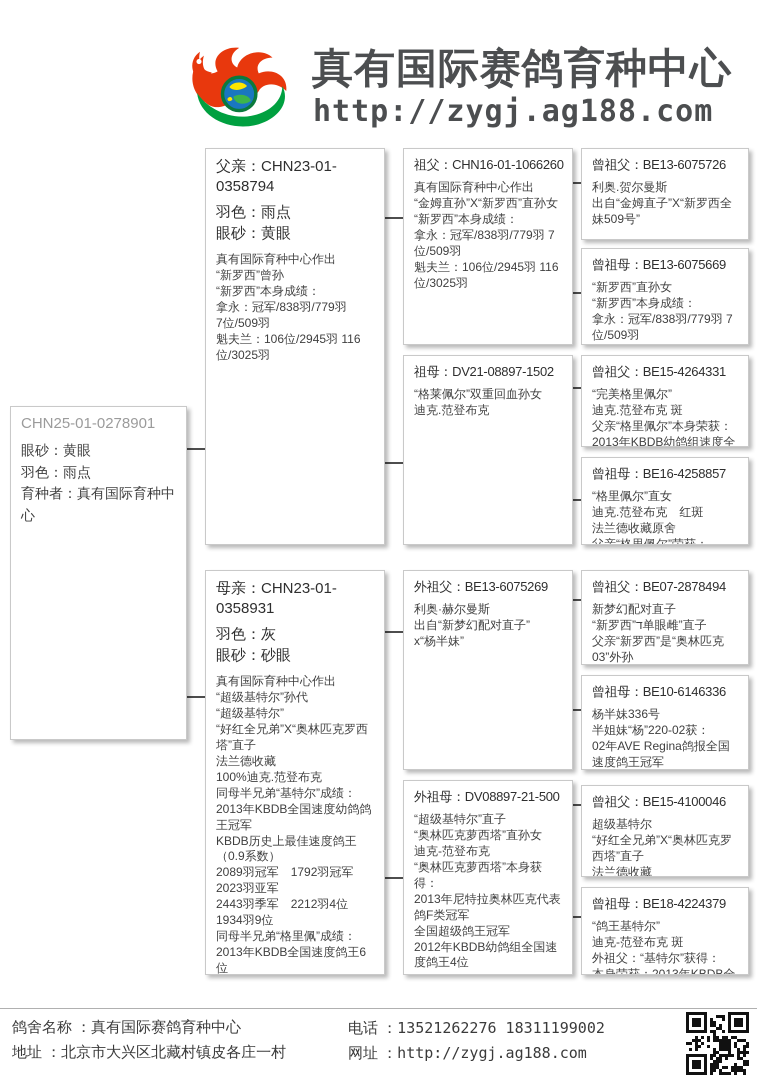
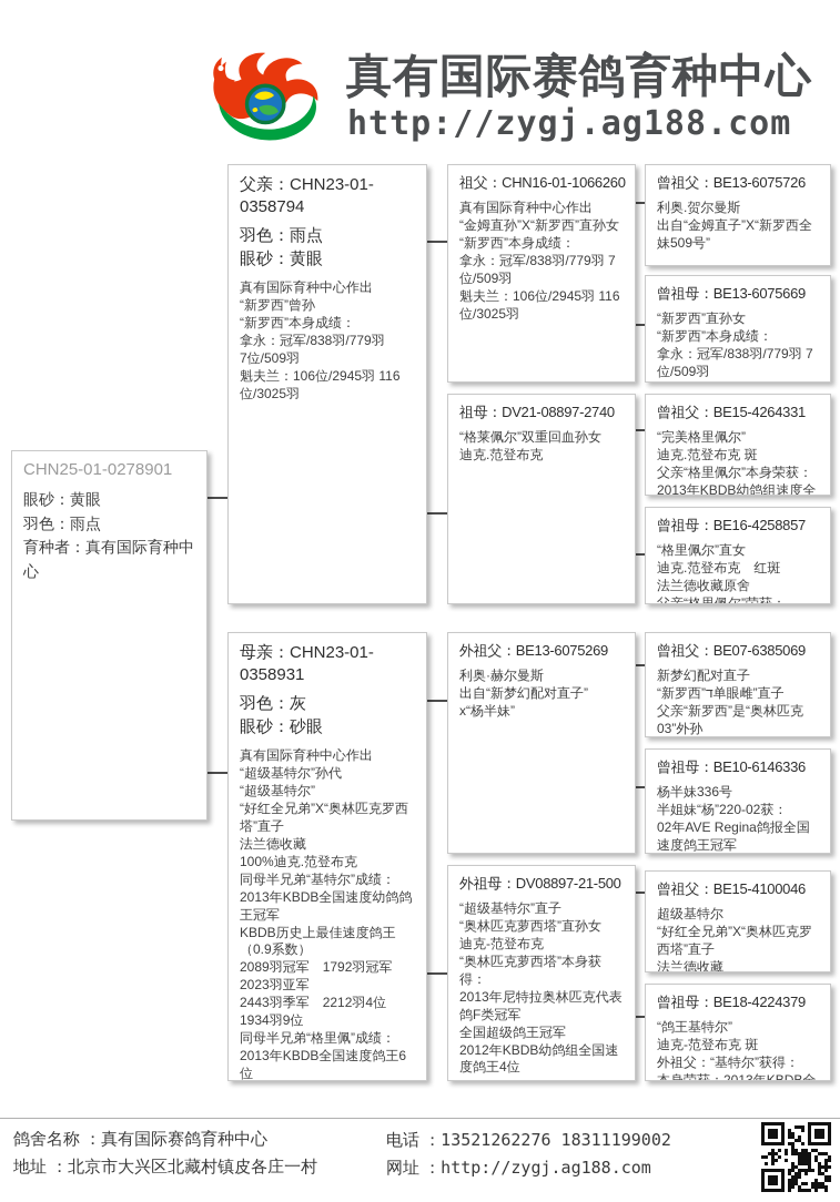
  真有国际赛鸽育种中心
  http://zygj.ag188.com
  CHN25-01-0278901
  眼砂：黄眼
  羽色：雨点
  育种者：真有国际育种中心
  父亲：CHN23-01-0358794
  羽色：雨点
  眼砂：黄眼
  真有国际育种中心作出
  “新罗西”曾孙
  “新罗西”本身成绩：
  拿永：冠军/838羽/779羽 7位/509羽
  魁夫兰：106位/2945羽 116位/3025羽
  母亲：CHN23-01-0358931
  羽色：灰
  眼砂：砂眼
  真有国际育种中心作出
  “超级基特尔”孙代
  “超级基特尔”
  “好红全兄弟”X“奥林匹克罗西塔”直子
  法兰德收藏
  100%迪克.范登布克
  同母半兄弟“基特尔”成绩：
  2013年KBDB全国速度幼鸽鸽王冠军
  KBDB历史上最佳速度鸽王（0.9系数）
  2089羽冠军 1792羽冠军
  2023羽亚军
  2443羽季军 2212羽4位
  1934羽9位
  同母半兄弟“格里佩”成绩：
  2013年KBDB全国速度鸽王6位
  祖父：CHN16-01-1066260
  真有国际育种中心作出
  “金姆直孙”X“新罗西”直孙女
  “新罗西”本身成绩：
  拿永：冠军/838羽/779羽 7位/509羽
  魁夫兰：106位/2945羽 116位/3025羽
- 祖母：DV21-08897-1502
+ 祖母：DV21-08897-2740
  “格莱佩尔”双重回血孙女
  迪克.范登布克
  外祖父：BE13-6075269
  利奥·赫尔曼斯
  出自“新梦幻配对直子”
  x“杨半妹”
  外祖母：DV08897-21-500
  “超级基特尔”直子
  “奥林匹克萝西塔”直孙女
  迪克-范登布克
  “奥林匹克萝西塔”本身获得：
  2013年尼特拉奥林匹克代表鸽F类冠军
  全国超级鸽王冠军
  2012年KBDB幼鸽组全国速度鸽王4位
  曾祖父：BE13-6075726
  利奥.贺尔曼斯
  出自“金姆直子”X“新罗西全妹509号”
  曾祖母：BE13-6075669
  “新罗西”直孙女
  “新罗西”本身成绩：
  拿永：冠军/838羽/779羽 7位/509羽
  曾祖父：BE15-4264331
  “完美格里佩尔”
  迪克.范登布克 斑
  父亲“格里佩尔”本身荣获：
  2013年KBDB幼鸽组速度全
  曾祖母：BE16-4258857
  “格里佩尔”直女
  迪克.范登布克 红斑
  法兰德收藏原舍
  父亲“格里佩尔”荣获：
- 曾祖父：BE07-2878494
+ 曾祖父：BE07-6385069
  新梦幻配对直子
  “新罗西”ד单眼雌”直子
  父亲“新罗西”是“奥林匹克03”外孙
  曾祖母：BE10-6146336
  杨半妹336号
  半姐妹“杨”220-02获：
  02年AVE Regina鸽报全国速度鸽王冠军
  曾祖父：BE15-4100046
  超级基特尔
  “好红全兄弟”X“奥林匹克罗西塔”直子
  法兰德收藏
  曾祖母：BE18-4224379
  “鸽王基特尔”
  迪克-范登布克 斑
  外祖父：“基特尔”获得：
  鸽舍名称 ：真有国际赛鸽育种中心
  地址 ：北京市大兴区北藏村镇皮各庄一村
  电话 ：13521262276 18311199002
  网址 ：http://zygj.ag188.com
